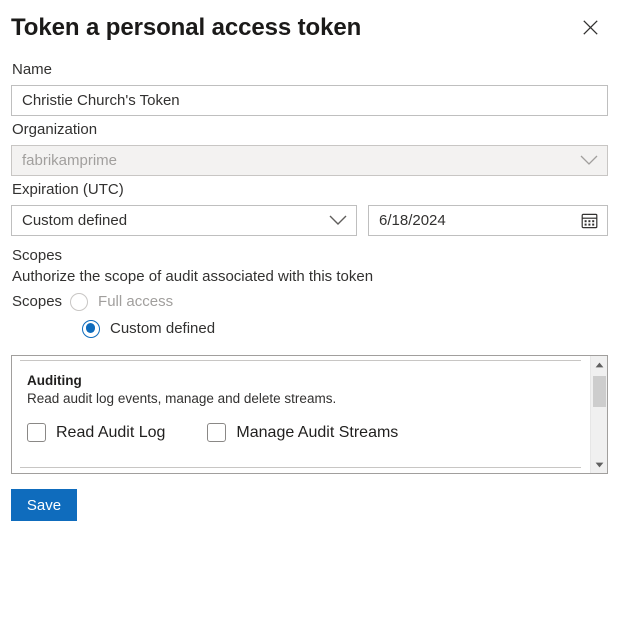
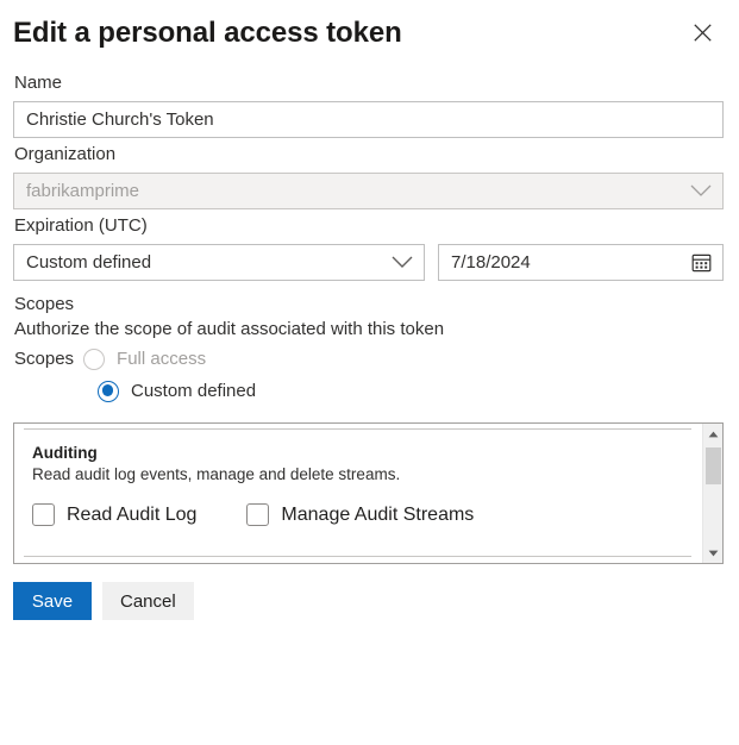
- Token a personal access token
+ Edit a personal access token
  Name
  Christie Church's Token
  Organization
  fabrikamprime
  Expiration (UTC)
  Custom defined
- 6/18/2024
+ 7/18/2024
  Scopes
  Authorize the scope of audit associated with this token
  Scopes
  Full access
  Custom defined
  Auditing
  Read audit log events, manage and delete streams.
  Read Audit Log
  Manage Audit Streams
  Save
+ Cancel
